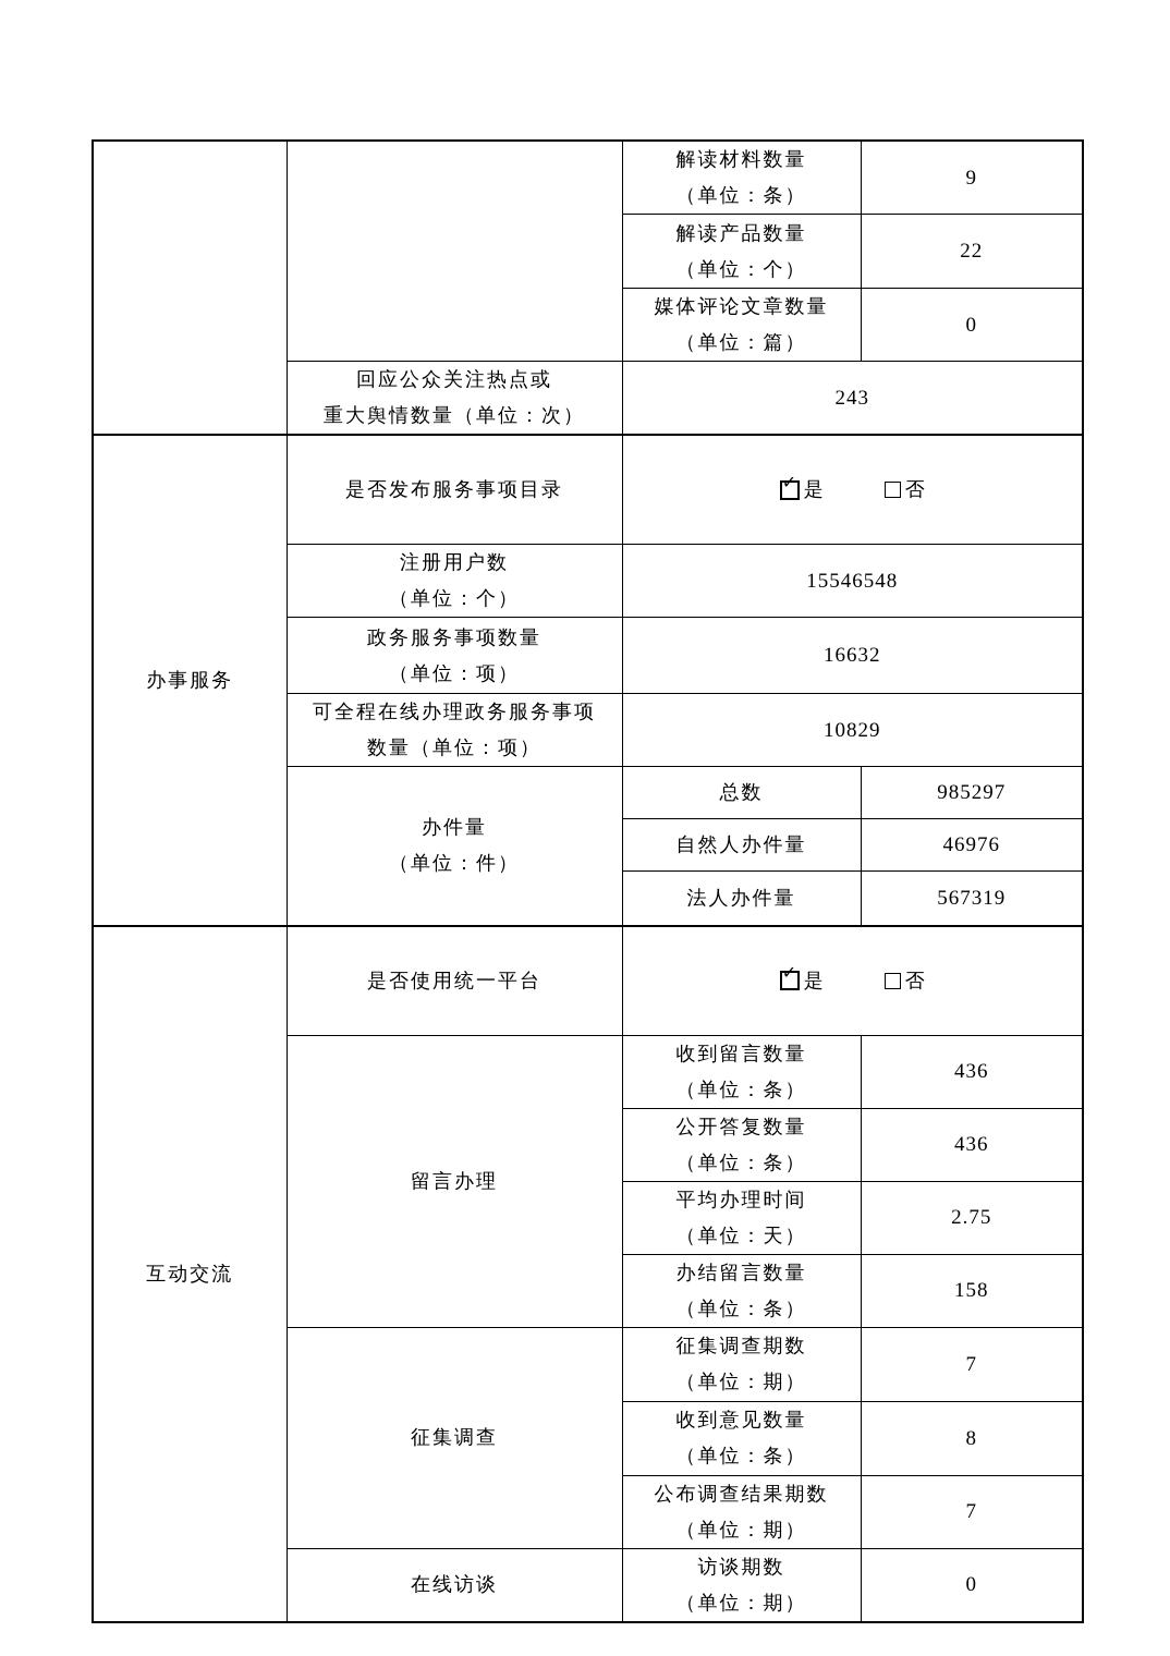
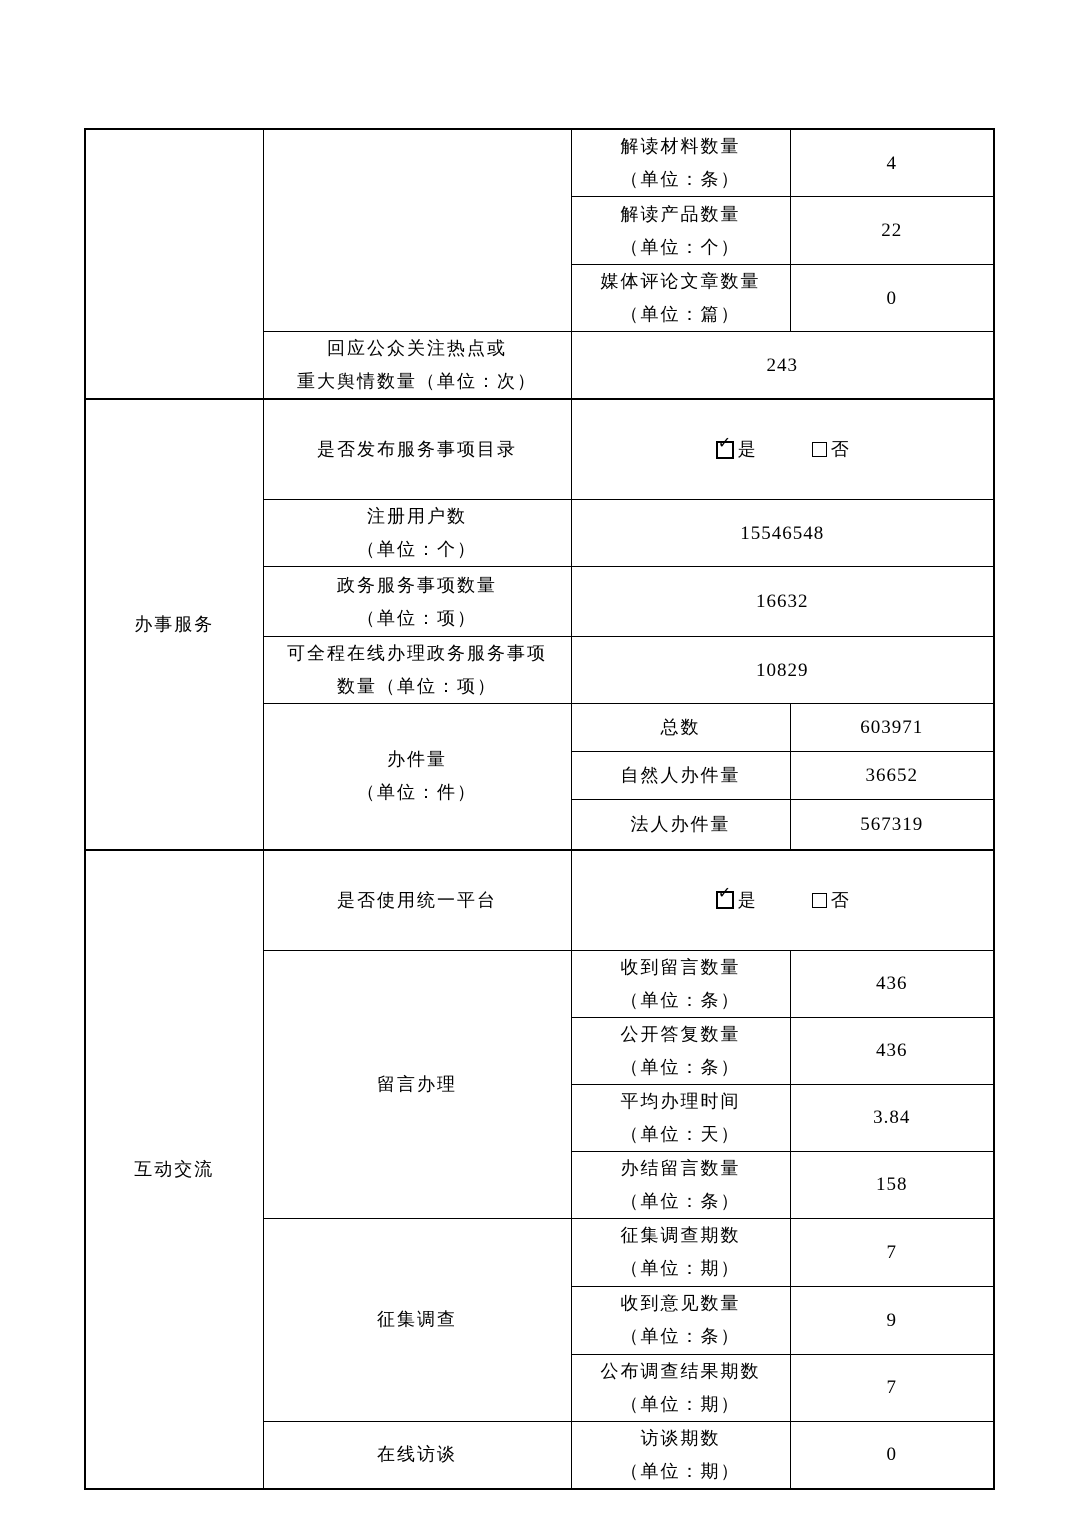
- 		解读材料数量 （单位：条）	9
+ 		解读材料数量 （单位：条）	4
  解读产品数量 （单位：个）	22
  媒体评论文章数量 （单位：篇）	0
  回应公众关注热点或 重大舆情数量（单位：次）	243
  办事服务	是否发布服务事项目录	是 否
  注册用户数 （单位：个）	15546548
  政务服务事项数量 （单位：项）	16632
  可全程在线办理政务服务事项 数量（单位：项）	10829
- 办件量 （单位：件）	总数	985297
+ 办件量 （单位：件）	总数	603971
- 自然人办件量	46976
+ 自然人办件量	36652
  法人办件量	567319
  互动交流	是否使用统一平台	是 否
  留言办理	收到留言数量 （单位：条）	436
  公开答复数量 （单位：条）	436
- 平均办理时间 （单位：天）	2.75
+ 平均办理时间 （单位：天）	3.84
  办结留言数量 （单位：条）	158
  征集调查	征集调查期数 （单位：期）	7
- 收到意见数量 （单位：条）	8
+ 收到意见数量 （单位：条）	9
  公布调查结果期数 （单位：期）	7
  在线访谈	访谈期数 （单位：期）	0
